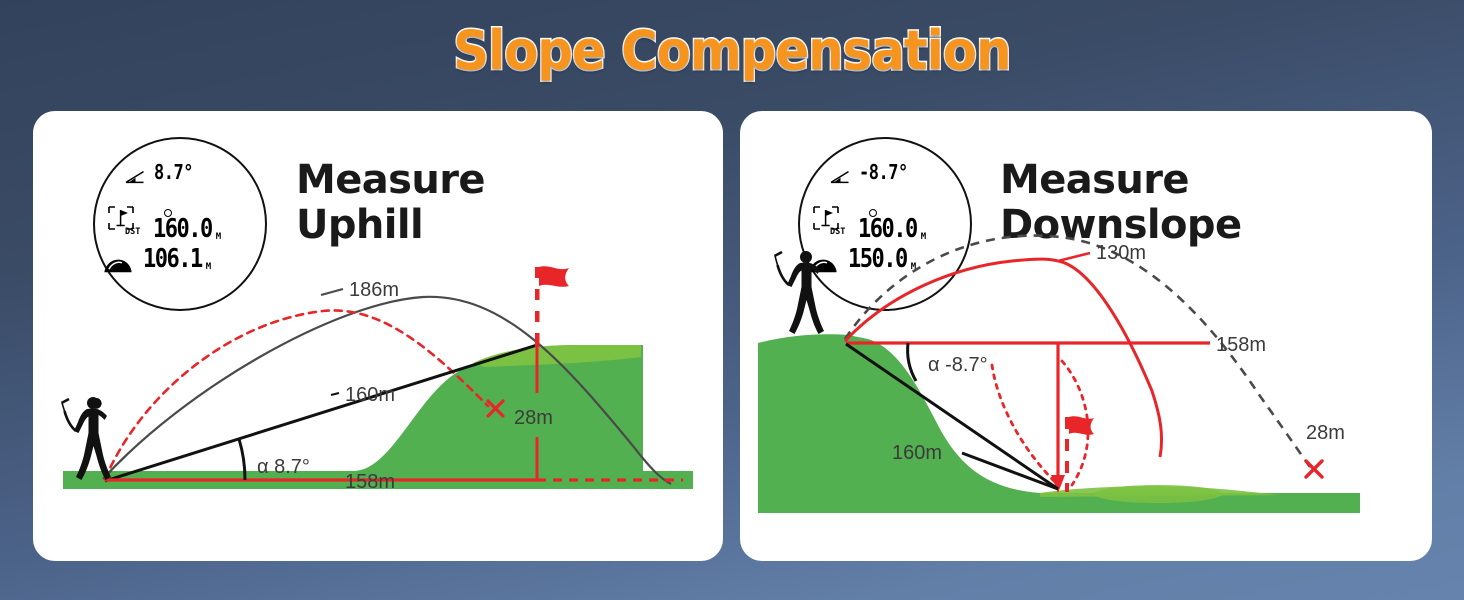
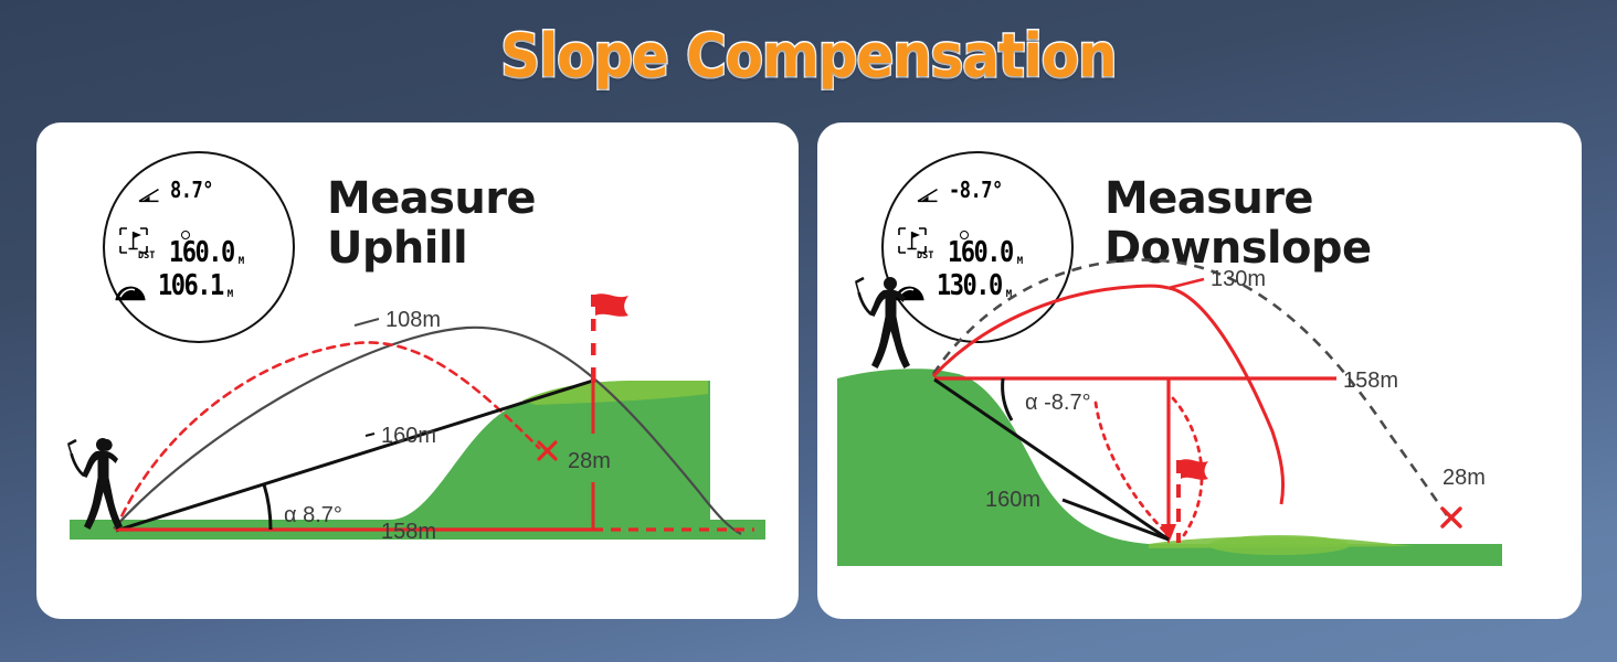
  Slope Compensation
  8.7°
  DST
  160.0
  M
  106.1
  M
  Measure
  Uphill
- 186m
+ 108m
  160m
  158m
  28m
  α 8.7°
  -8.7°
  DST
  160.0
  M
- 150.0
+ 130.0
  M
  Measure
  Downslope
  130m
  158m
  160m
  28m
  α -8.7°
